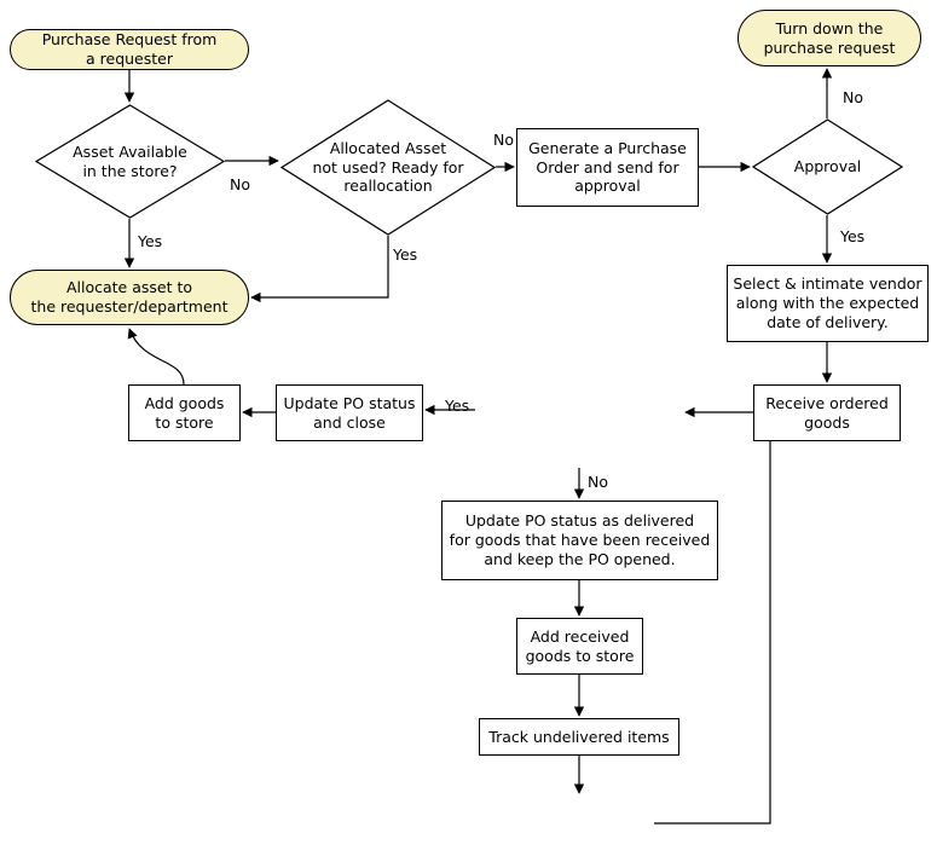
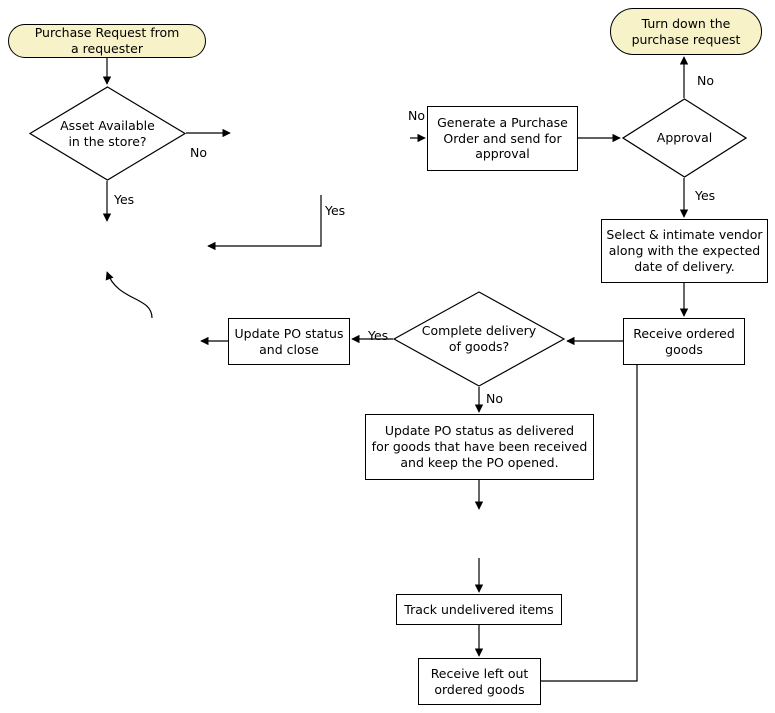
  Purchase Request from
  a requester
  Asset Available
  in the store?
- Allocated Asset
- not used? Ready for
- reallocation
  Generate a Purchase
  Order and send for
  approval
  Approval
  Turn down the
  purchase request
  Select & intimate vendor
  along with the expected
  date of delivery.
  Receive ordered
  goods
+ Complete delivery
+ of goods?
  Update PO status
  and close
- Add goods
- to store
- Allocate asset to
- the requester/department
  Update PO status as delivered
  for goods that have been received
  and keep the PO opened.
- Add received
- goods to store
  Track undelivered items
+ Receive left out
+ ordered goods
  No
  Yes
  No
  Yes
  No
  Yes
  Yes
  No
